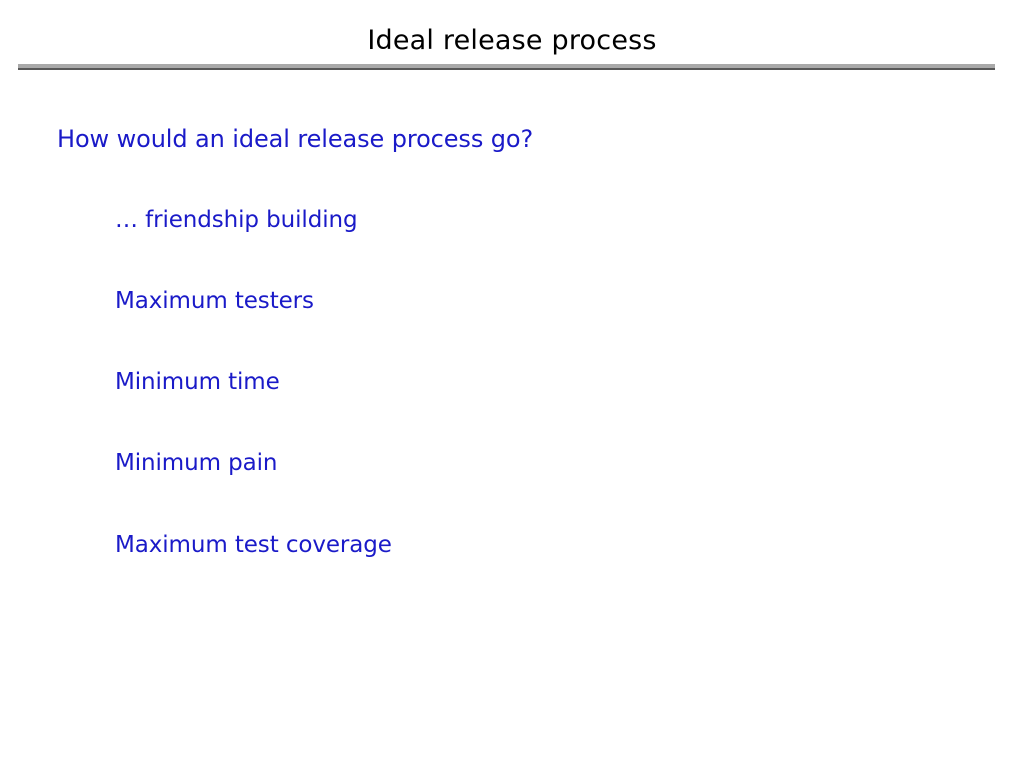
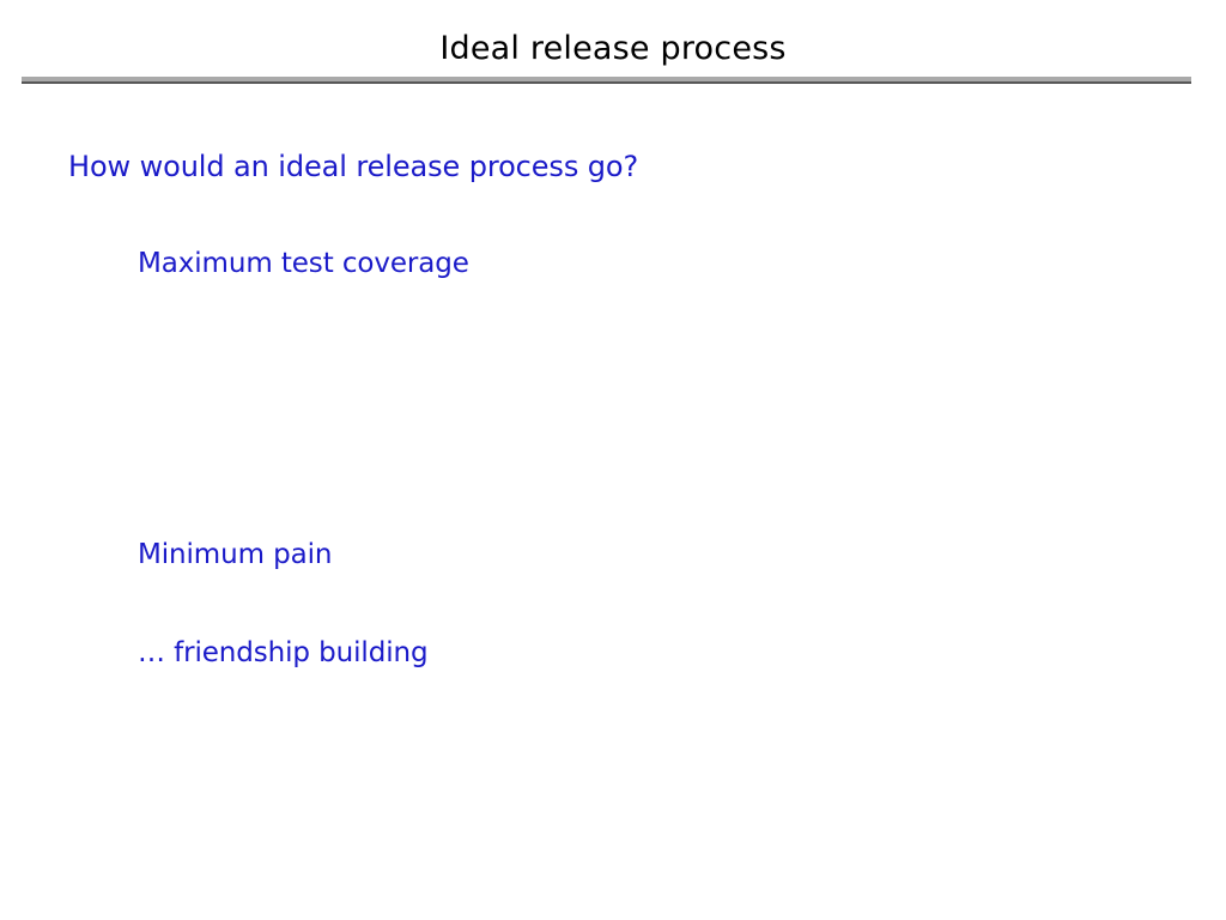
  Ideal release process
  How would an ideal release process go?
- … friendship building
+ Maximum test coverage
- Maximum testers
- Minimum time
  Minimum pain
- Maximum test coverage
+ … friendship building
